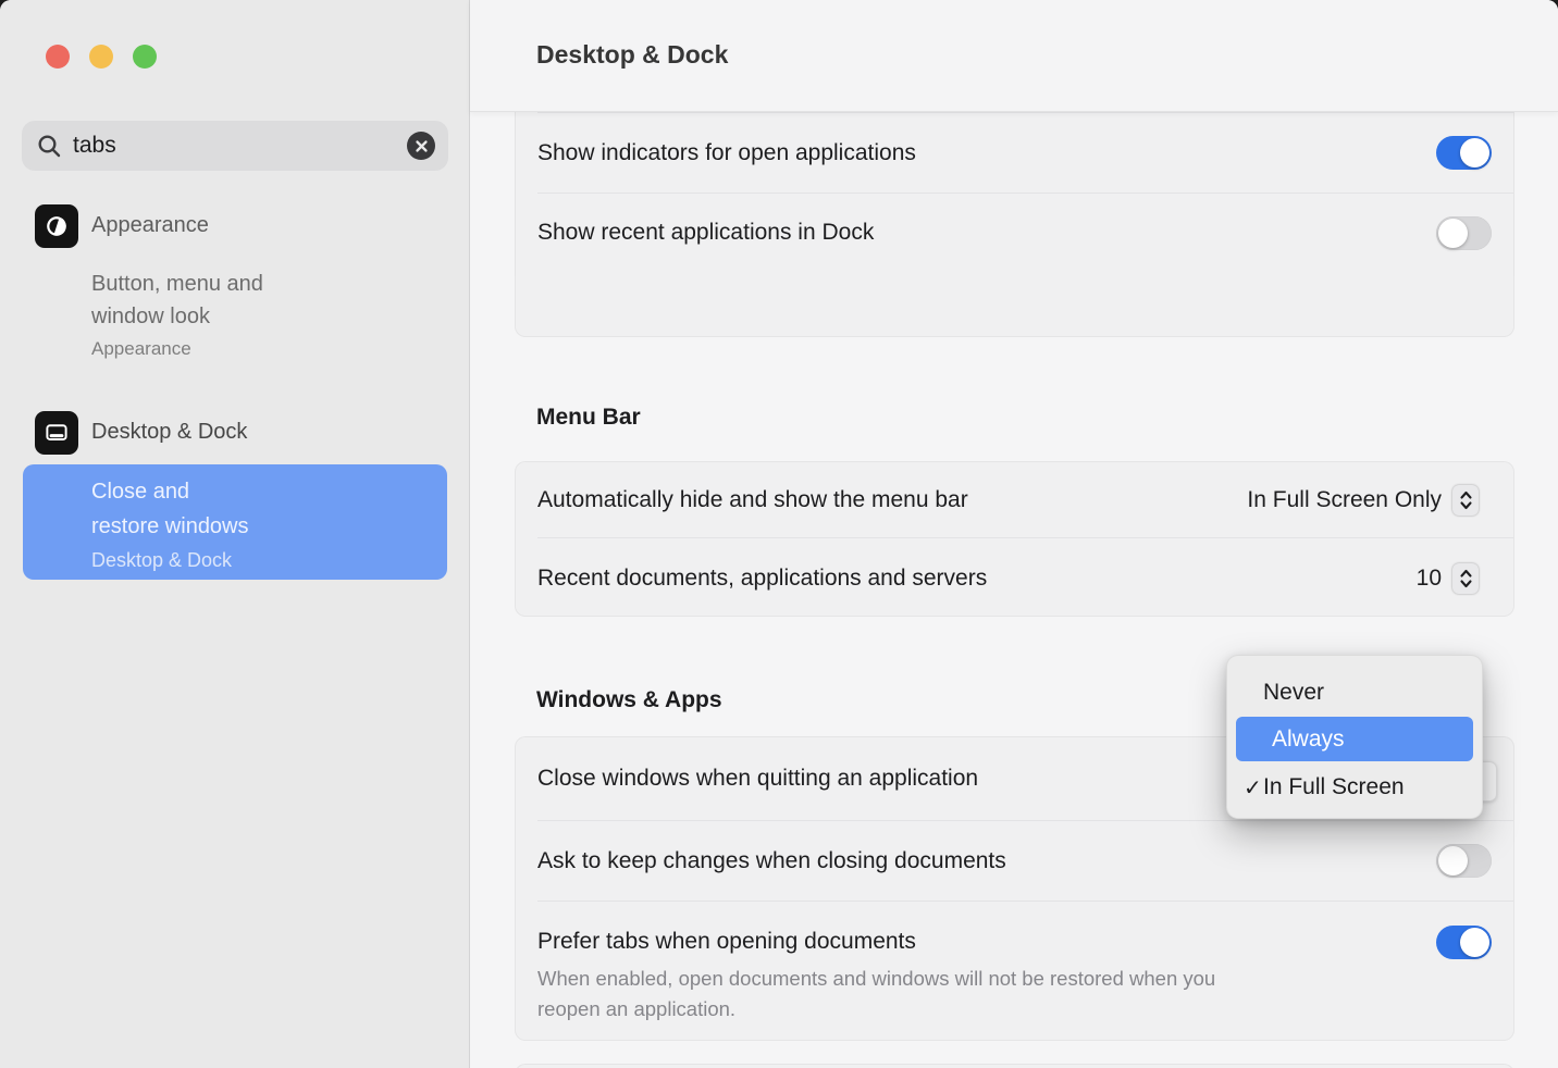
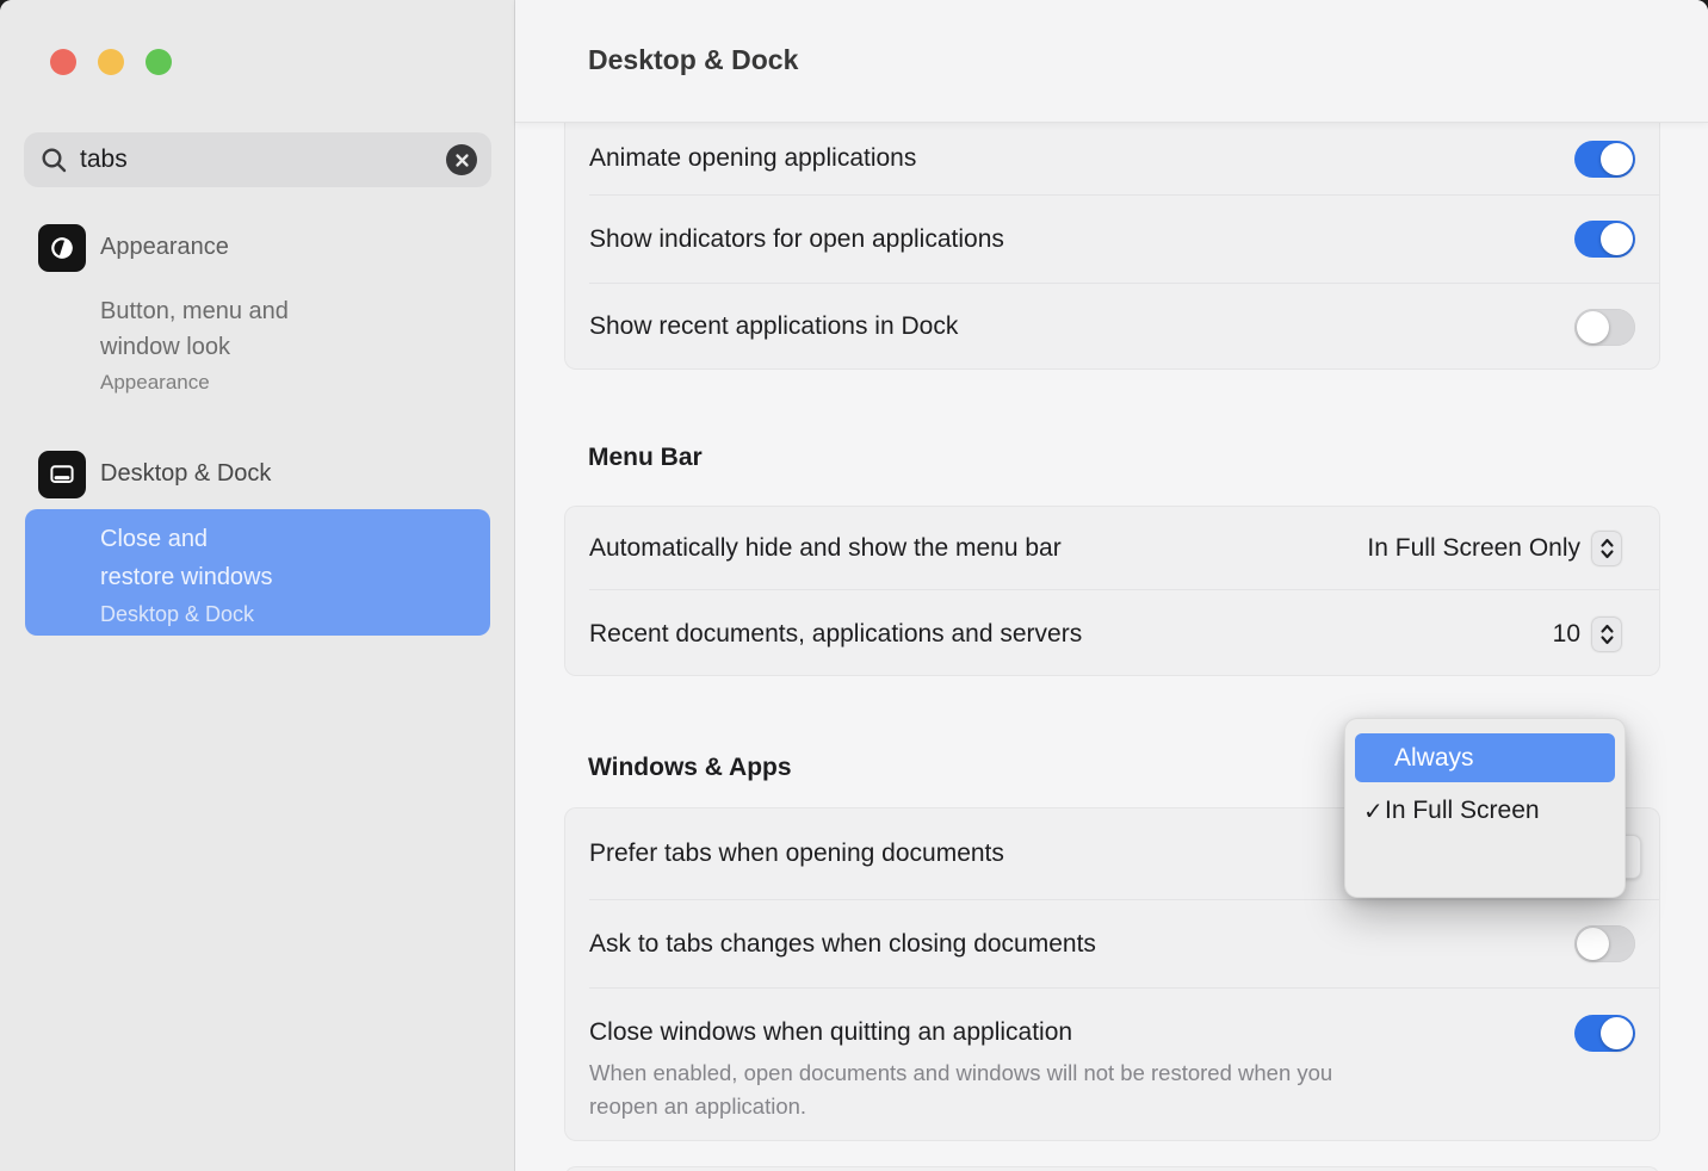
  tabs
  Appearance
  Button, menu and
  window look
  Appearance
  Desktop & Dock
  Close and
  restore windows
  Desktop & Dock
  Desktop & Dock
+ Animate opening applications
  Show indicators for open applications
  Show recent applications in Dock
  Menu Bar
  Automatically hide and show the menu bar
  In Full Screen Only
  Recent documents, applications and servers
  10
  Windows & Apps
- Close windows when quitting an application
+ Prefer tabs when opening documents
- Ask to keep changes when closing documents
+ Ask to tabs changes when closing documents
- Prefer tabs when opening documents
+ Close windows when quitting an application
  When enabled, open documents and windows will not be restored when you
  reopen an application.
- Never
  Always
  ✓
  In Full Screen
